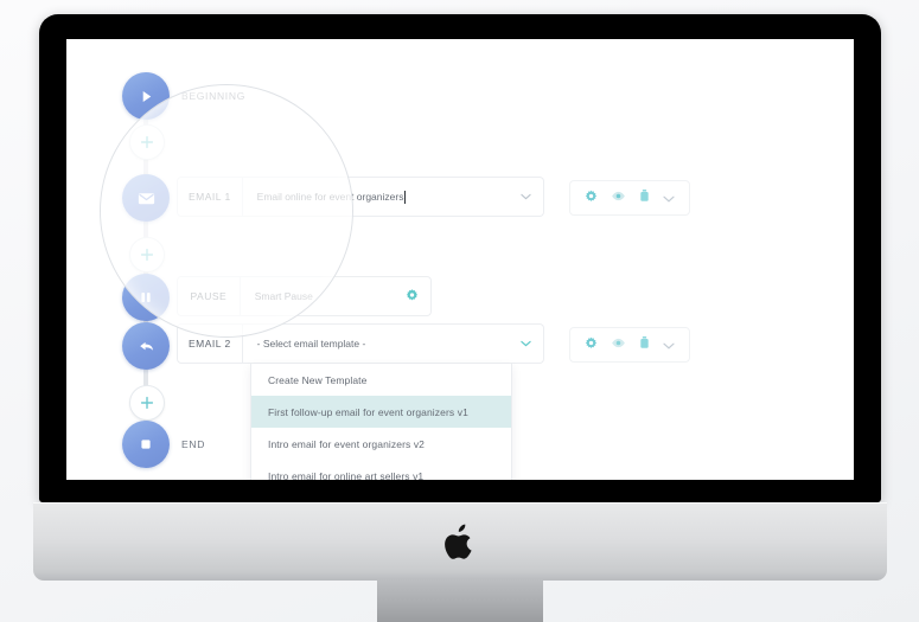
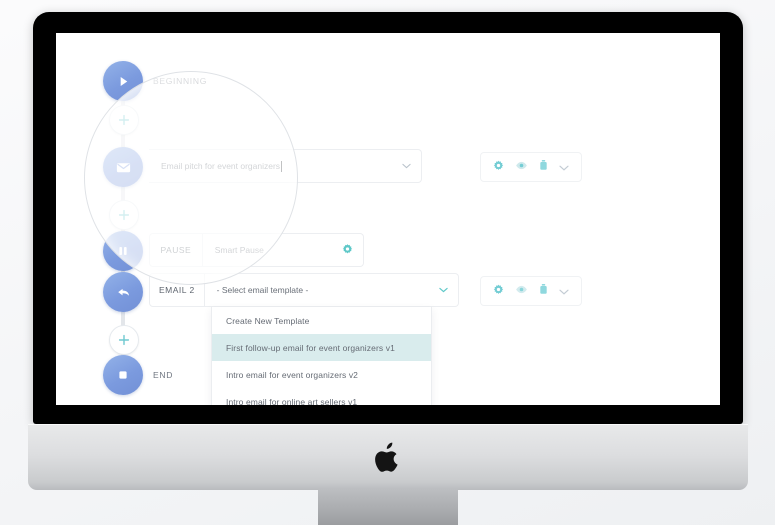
  BEGINNING
  END
- EMAIL 1
- Email online for event organizers
+ Email pitch for event organizers
  PAUSE
  Smart Pause
  EMAIL 2
  - Select email template -
  Create New Template
  First follow-up email for event organizers v1
  Intro email for event organizers v2
  Intro email for online art sellers v1
